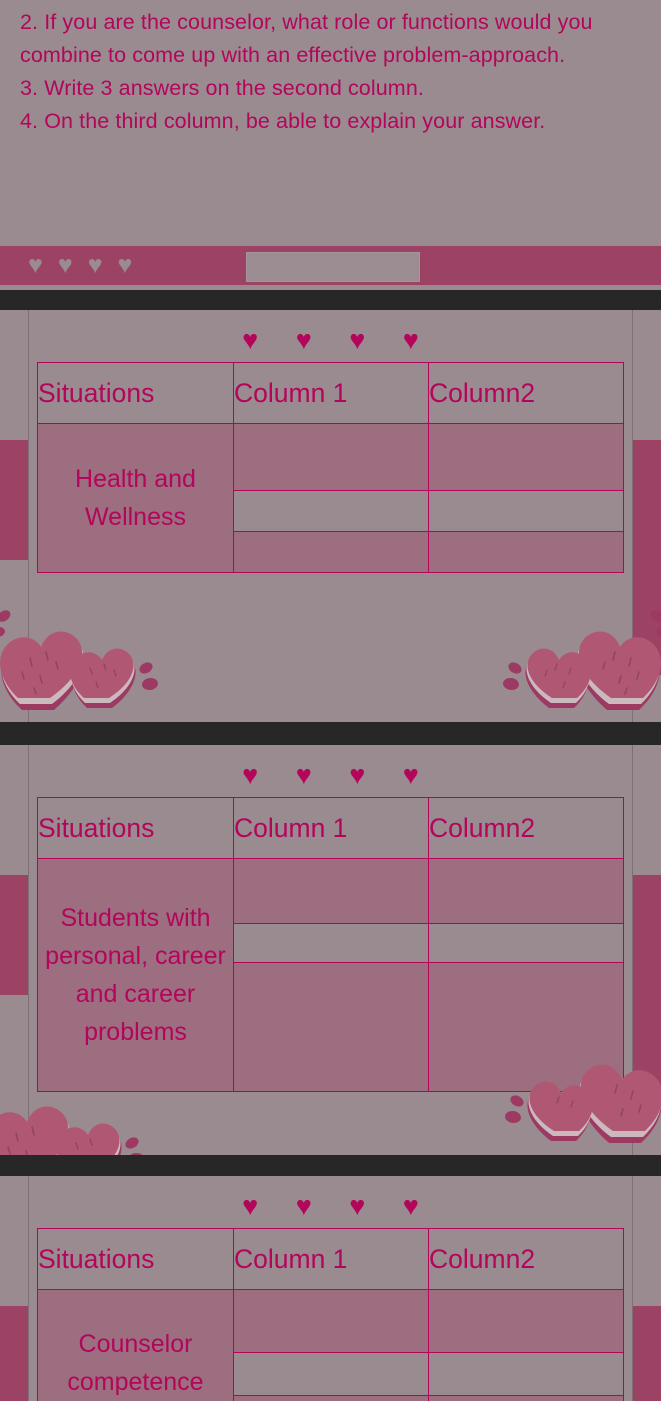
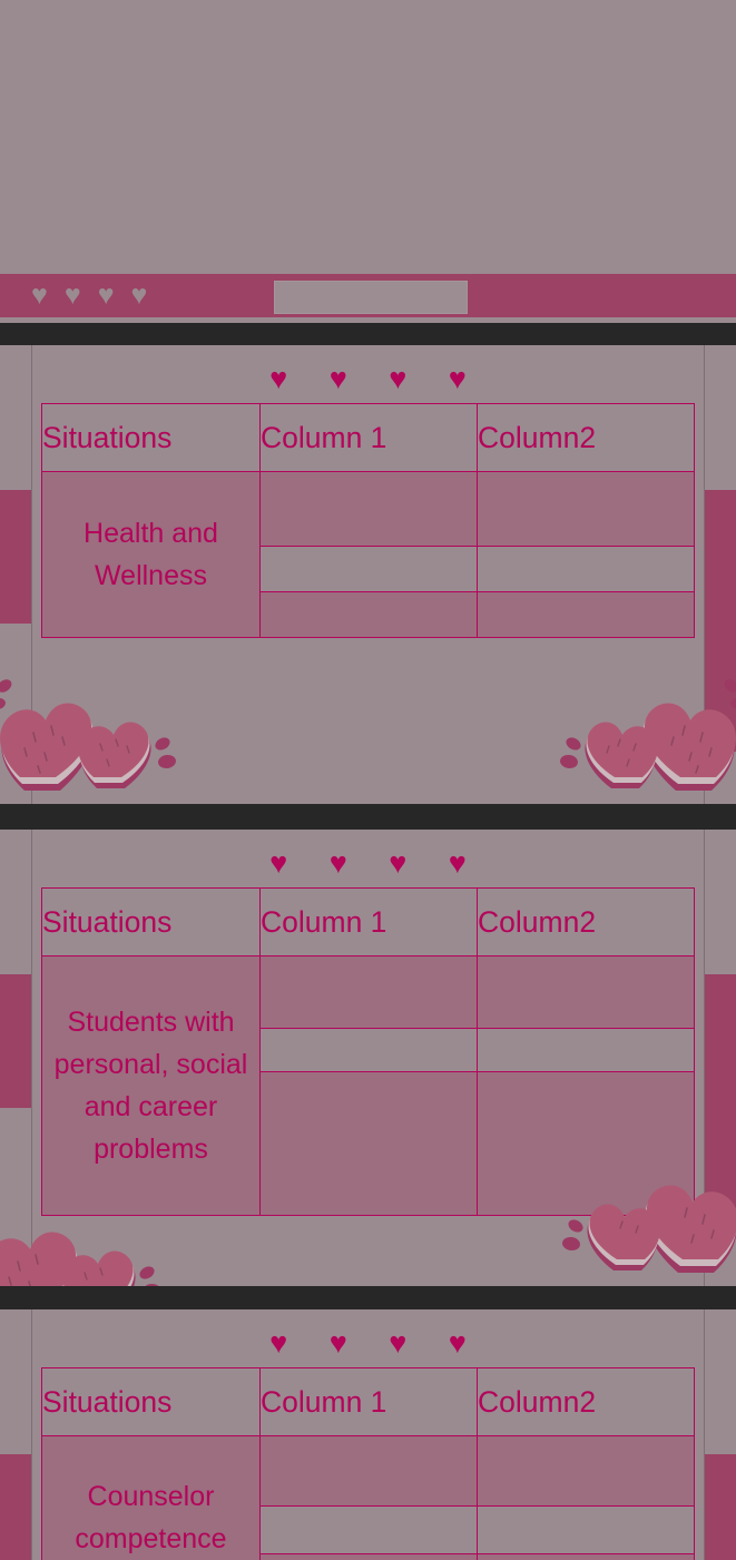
- 2. If you are the counselor, what role or functions would you combine to come up with an effective problem-approach.
- 3. Write 3 answers on the second column.
- 4. On the third column, be able to explain your answer.
  ♥
  ♥
  ♥
  ♥
  ♥ ♥ ♥ ♥
  Situations	Column 1	Column2
  Health and Wellness
  ♥ ♥ ♥ ♥
  Situations	Column 1	Column2
- Students with personal, career and career problems
+ Students with personal, social and career problems
  ♥ ♥ ♥ ♥
  Situations	Column 1	Column2
  Counselor competence
